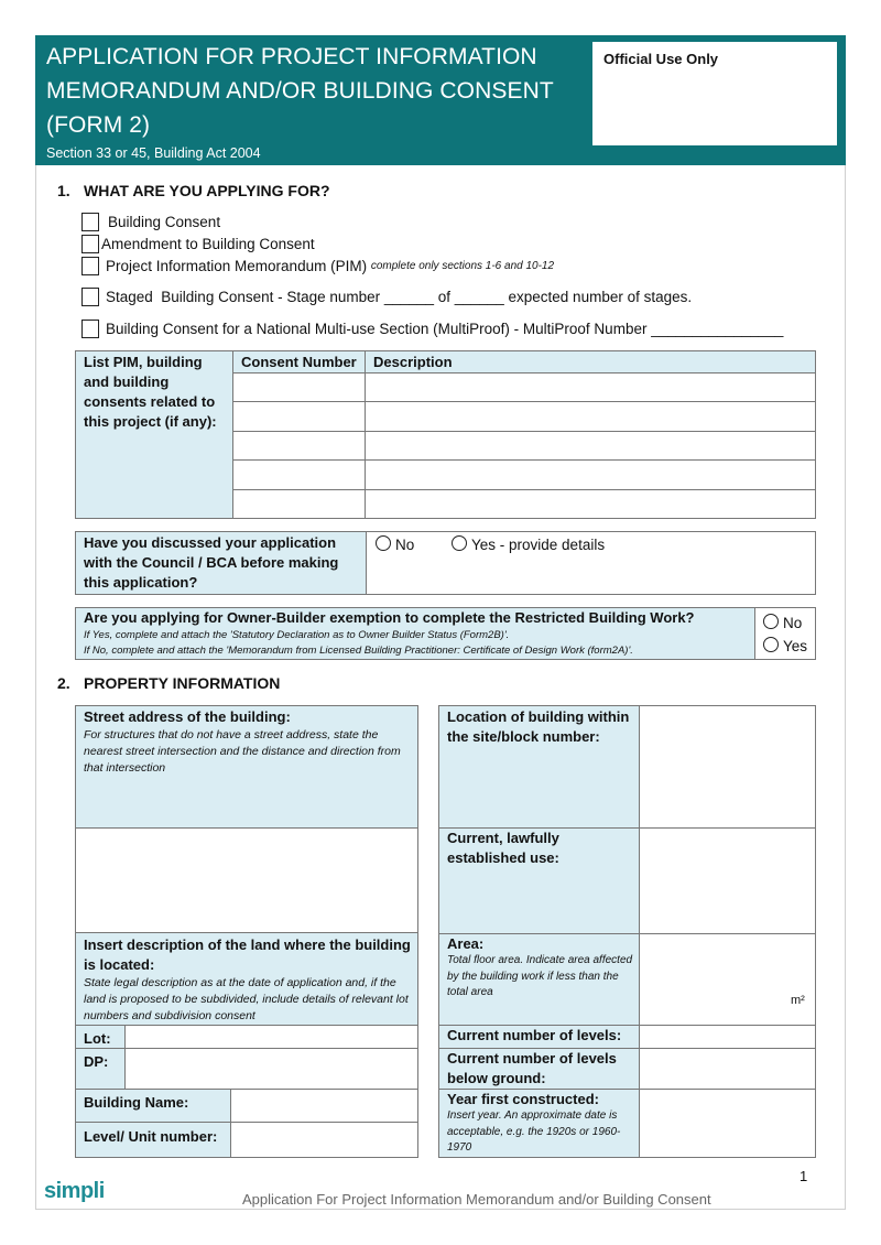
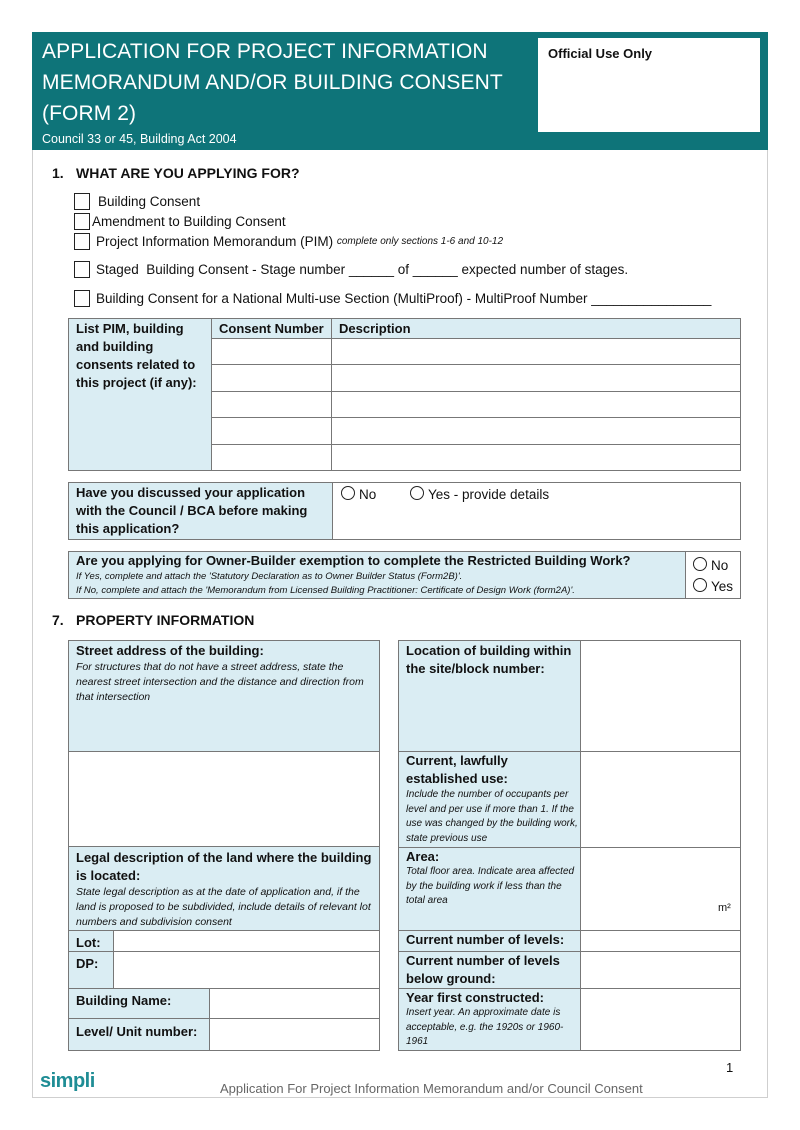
  APPLICATION FOR PROJECT INFORMATION
  MEMORANDUM AND/OR BUILDING CONSENT
  (FORM 2)
- Section 33 or 45, Building Act 2004
+ Council 33 or 45, Building Act 2004
  Official Use Only
  1. WHAT ARE YOU APPLYING FOR?
  Building Consent
  Amendment to Building Consent
  Project Information Memorandum (PIM)
  complete only sections 1-6 and 10-12
  Staged Building Consent - Stage number ______ of ______ expected number of stages.
  Building Consent for a National Multi-use Section (MultiProof) - MultiProof Number ________________
  List PIM, building and building consents related to this project (if any):
  Consent Number
  Description
  Have you discussed your application with the Council / BCA before making this application?
  No
  Yes - provide details
  Are you applying for Owner-Builder exemption to complete the Restricted Building Work?
  If Yes, complete and attach the 'Statutory Declaration as to Owner Builder Status (Form2B)'.
  If No, complete and attach the 'Memorandum from Licensed Building Practitioner: Certificate of Design Work (form2A)'.
  No
  Yes
- 2. PROPERTY INFORMATION
+ 7. PROPERTY INFORMATION
  Street address of the building:
  For structures that do not have a street address, state the nearest street intersection and the distance and direction from that intersection
- Insert description of the land where the building is located:
+ Legal description of the land where the building is located:
  State legal description as at the date of application and, if the land is proposed to be subdivided, include details of relevant lot numbers and subdivision consent
  Lot:
  DP:
  Building Name:
  Level/ Unit number:
  Location of building within the site/block number:
  Current, lawfully established use:
+ Include the number of occupants per level and per use if more than 1. If the use was changed by the building work, state previous use
  Area:
  Total floor area. Indicate area affected by the building work if less than the total area
  m²
  Current number of levels:
  Current number of levels below ground:
  Year first constructed:
- Insert year. An approximate date is acceptable, e.g. the 1920s or 1960-1970
+ Insert year. An approximate date is acceptable, e.g. the 1920s or 1960-1961
  1
  simpli
- Application For Project Information Memorandum and/or Building Consent
+ Application For Project Information Memorandum and/or Council Consent
